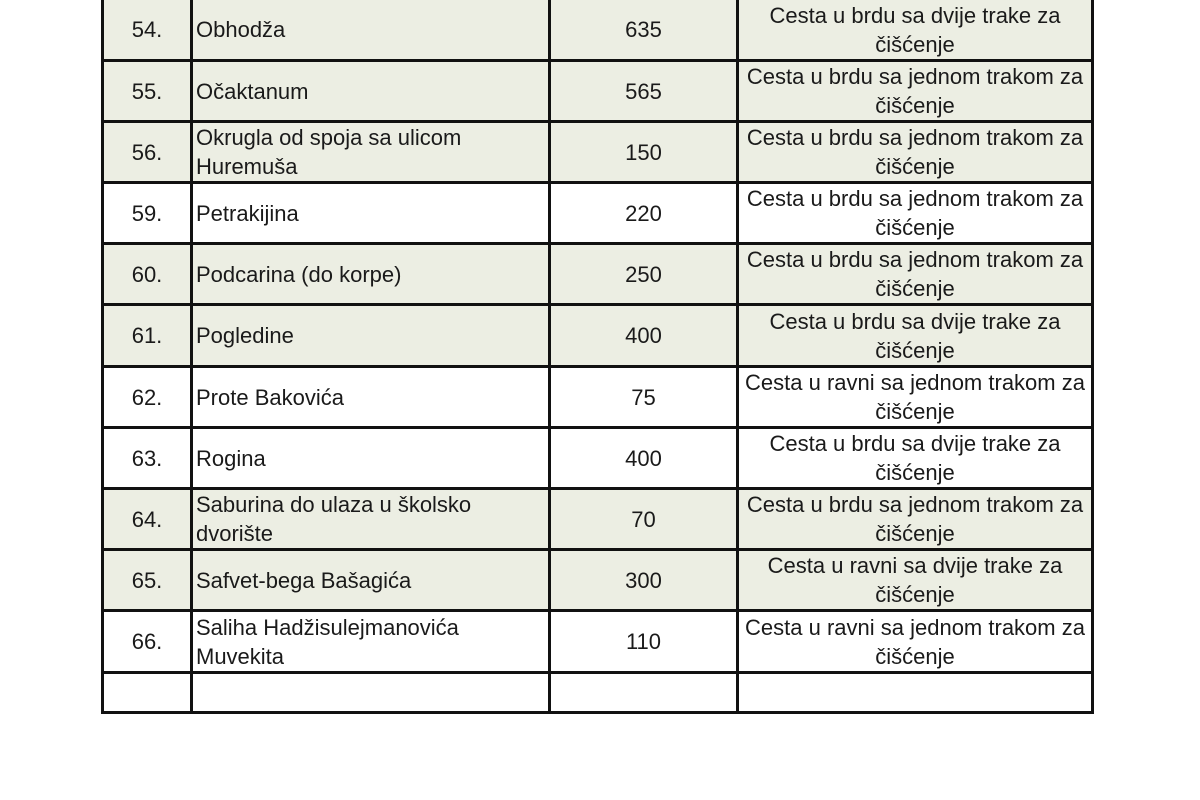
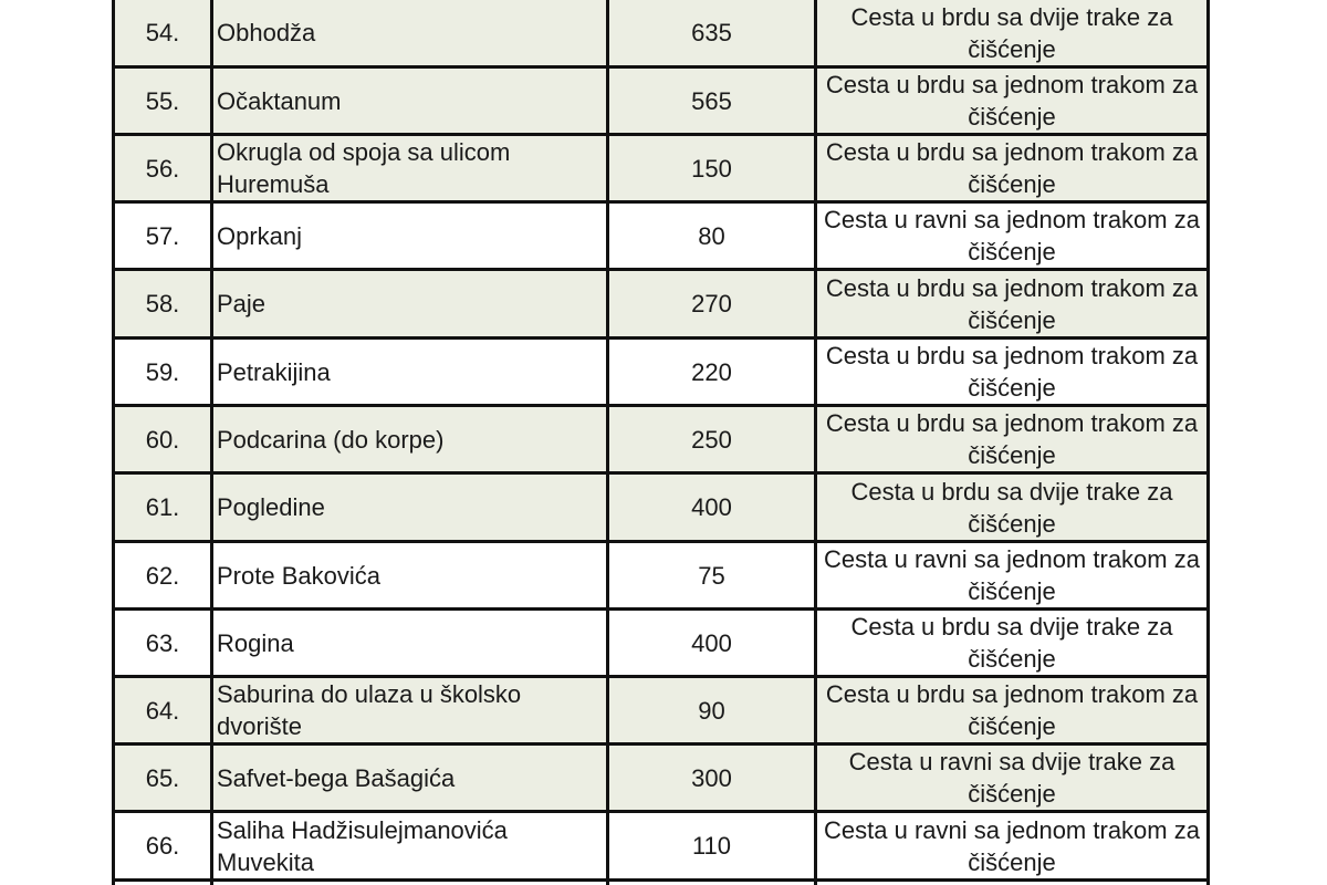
  54.	Obhodža	635	Cesta u brdu sa dvije trake za čišćenje
  55.	Očaktanum	565	Cesta u brdu sa jednom trakom za čišćenje
  56.	Okrugla od spoja sa ulicom Huremuša	150	Cesta u brdu sa jednom trakom za čišćenje
+ 57.	Oprkanj	80	Cesta u ravni sa jednom trakom za čišćenje
+ 58.	Paje	270	Cesta u brdu sa jednom trakom za čišćenje
  59.	Petrakijina	220	Cesta u brdu sa jednom trakom za čišćenje
  60.	Podcarina (do korpe)	250	Cesta u brdu sa jednom trakom za čišćenje
  61.	Pogledine	400	Cesta u brdu sa dvije trake za čišćenje
  62.	Prote Bakovića	75	Cesta u ravni sa jednom trakom za čišćenje
  63.	Rogina	400	Cesta u brdu sa dvije trake za čišćenje
- 64.	Saburina do ulaza u školsko dvorište	70	Cesta u brdu sa jednom trakom za čišćenje
+ 64.	Saburina do ulaza u školsko dvorište	90	Cesta u brdu sa jednom trakom za čišćenje
  65.	Safvet-bega Bašagića	300	Cesta u ravni sa dvije trake za čišćenje
  66.	Saliha Hadžisulejmanovića Muvekita	110	Cesta u ravni sa jednom trakom za čišćenje
